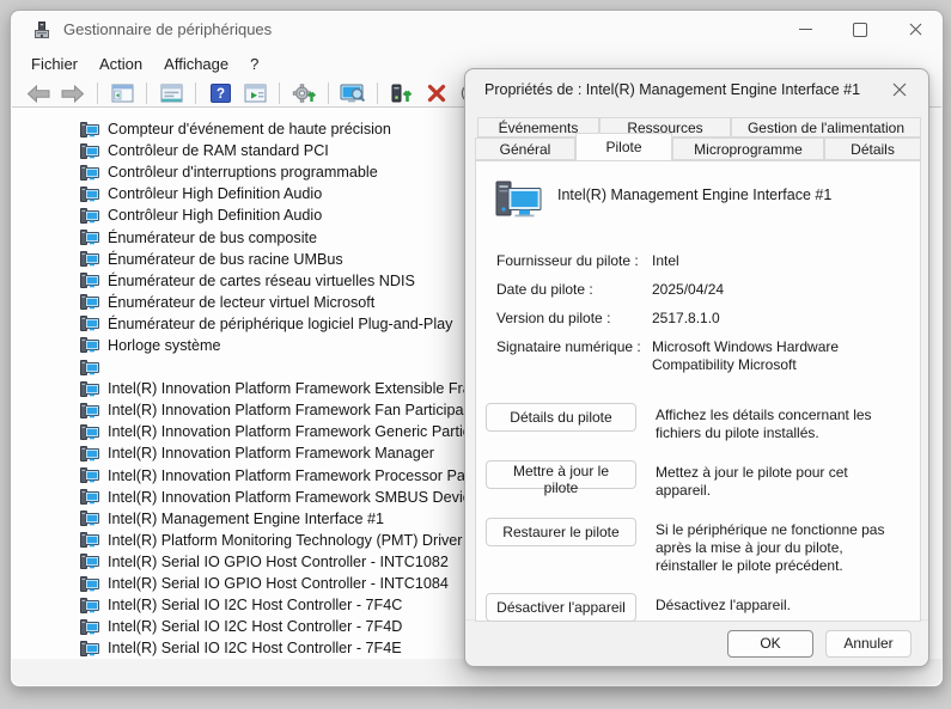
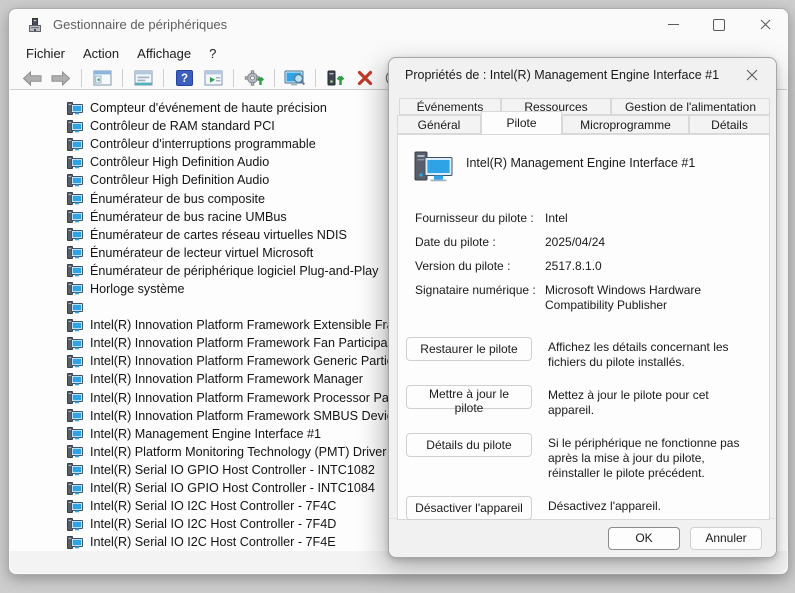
  Gestionnaire de périphériques
  Fichier
  Action
  Affichage
  ?
  ?
  Compteur d'événement de haute précision
  Contrôleur de RAM standard PCI
  Contrôleur d'interruptions programmable
  Contrôleur High Definition Audio
  Contrôleur High Definition Audio
  Énumérateur de bus composite
  Énumérateur de bus racine UMBus
  Énumérateur de cartes réseau virtuelles NDIS
  Énumérateur de lecteur virtuel Microsoft
  Énumérateur de périphérique logiciel Plug-and-Play
  Horloge système
  Intel(R) Innovation Platform Framework Extensible Fr
  Intel(R) Innovation Platform Framework Fan Participa
  Intel(R) Innovation Platform Framework Generic Parti
  Intel(R) Innovation Platform Framework Manager
  Intel(R) Innovation Platform Framework Processor Pa
  Intel(R) Innovation Platform Framework SMBUS Devi
  Intel(R) Management Engine Interface #1
  Intel(R) Platform Monitoring Technology (PMT) Driver
  Intel(R) Serial IO GPIO Host Controller - INTC1082
  Intel(R) Serial IO GPIO Host Controller - INTC1084
  Intel(R) Serial IO I2C Host Controller - 7F4C
  Intel(R) Serial IO I2C Host Controller - 7F4D
  Intel(R) Serial IO I2C Host Controller - 7F4E
  Propriétés de : Intel(R) Management Engine Interface #1
  Événements
  Ressources
  Gestion de l'alimentation
  Général
  Pilote
  Microprogramme
  Détails
  Intel(R) Management Engine Interface #1
  Fournisseur du pilote :
  Intel
  Date du pilote :
  2025/04/24
  Version du pilote :
  2517.8.1.0
  Signataire numérique :
- Microsoft Windows Hardware Compatibility Microsoft
+ Microsoft Windows Hardware Compatibility Publisher
- Détails du pilote
+ Restaurer le pilote
  Affichez les détails concernant les fichiers du pilote installés.
  Mettre à jour le pilote
  Mettez à jour le pilote pour cet appareil.
- Restaurer le pilote
+ Détails du pilote
  Si le périphérique ne fonctionne pas après la mise à jour du pilote, réinstaller le pilote précédent.
  Désactiver l'appareil
  Désactivez l'appareil.
  OK
  Annuler
